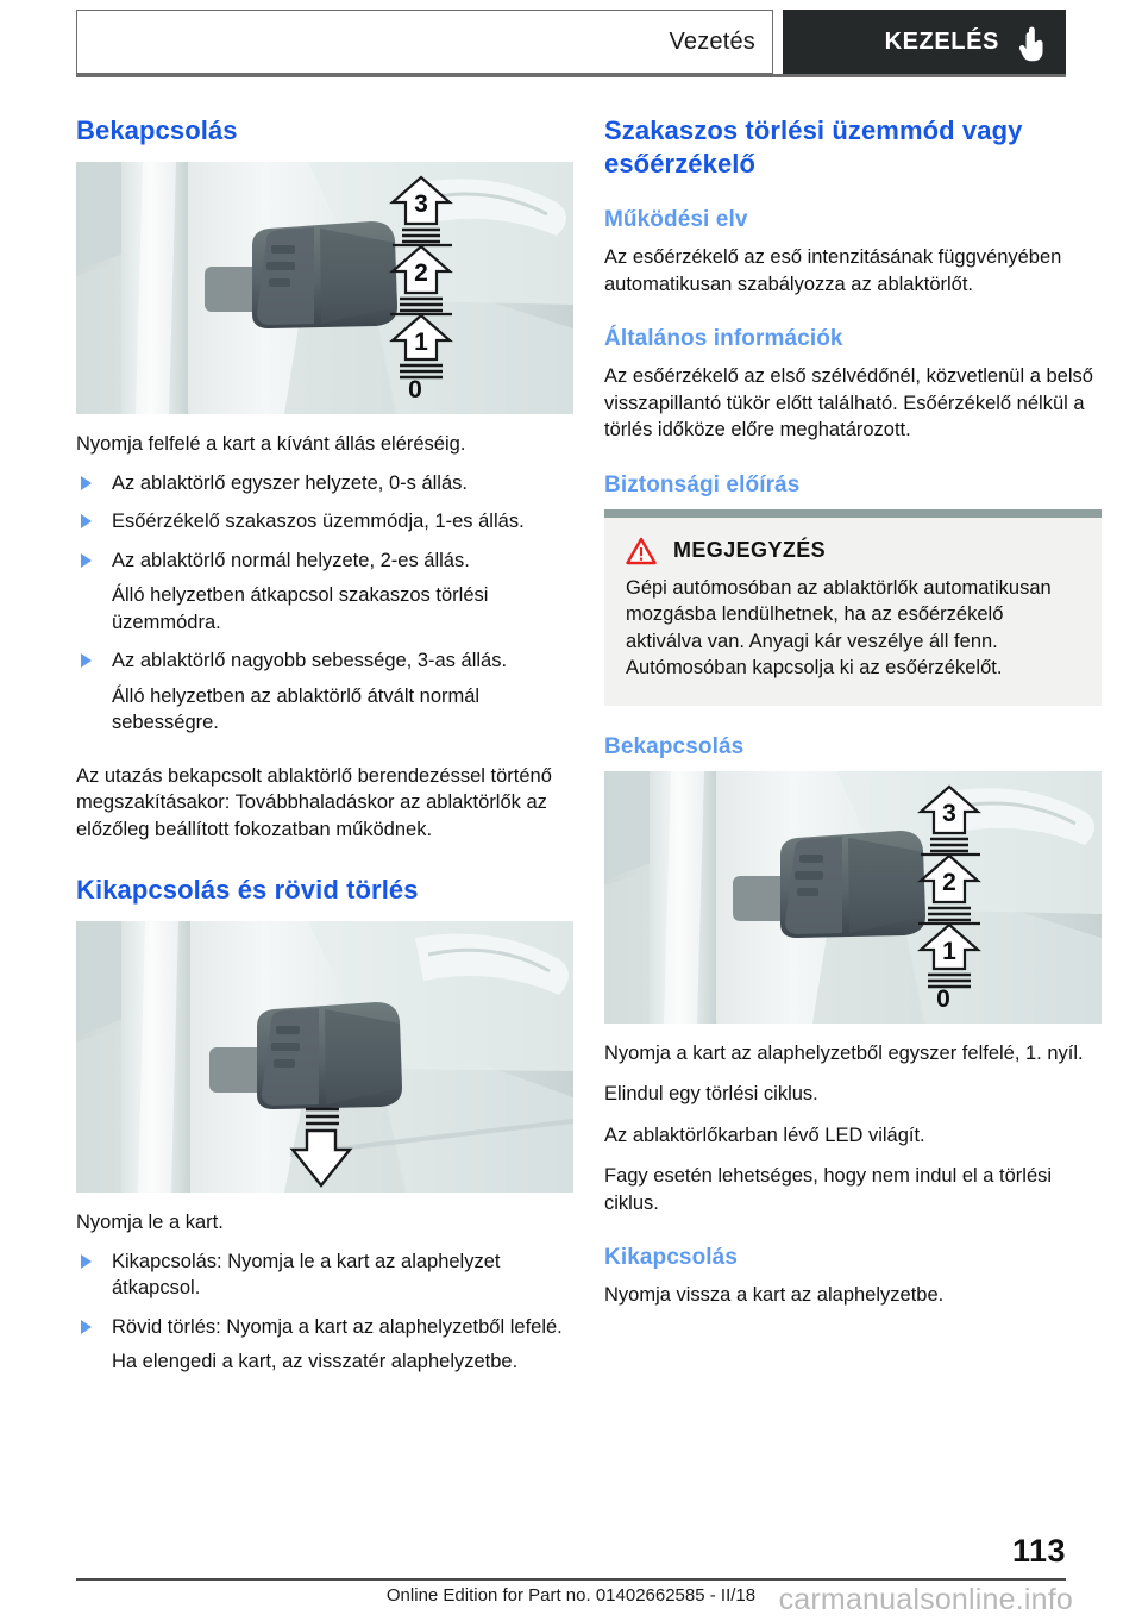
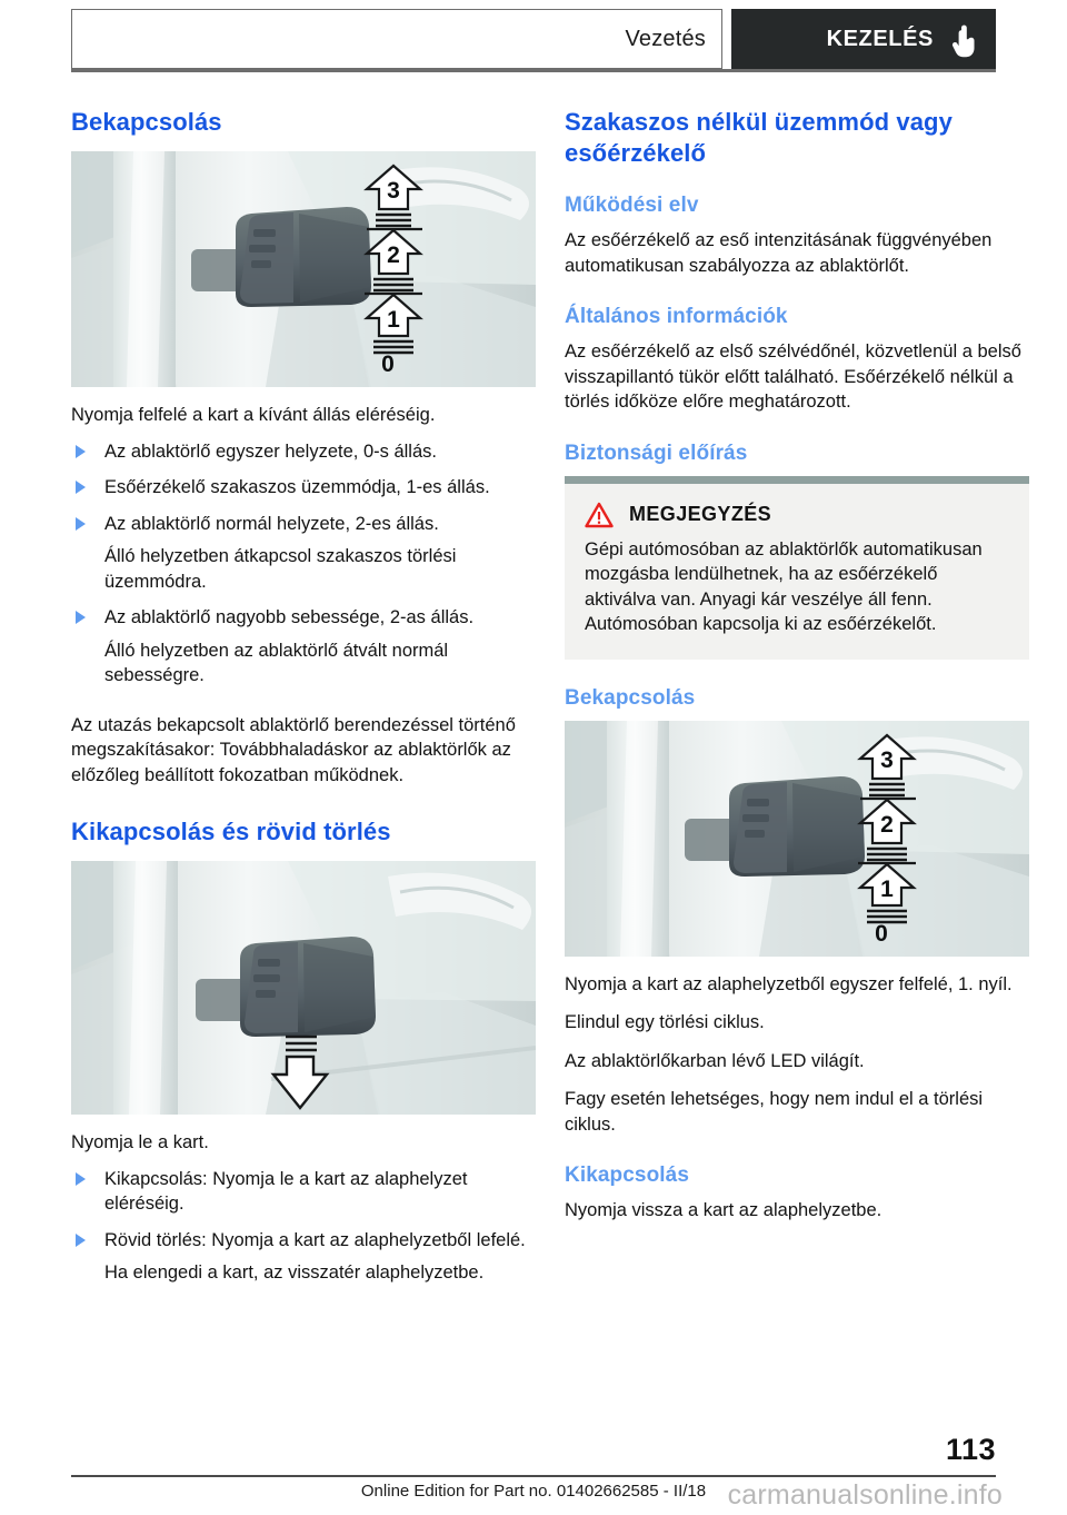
  Vezetés
  KEZELÉS
  Bekapcsolás
  3
  2
  1
  0
  Nyomja felfelé a kart a kívánt állás eléréséig.
  Az ablaktörlő egyszer helyzete, 0-s állás.
  Esőérzékelő szakaszos üzemmódja, 1-es állás.
  Az ablaktörlő normál helyzete, 2-es állás.
  Álló helyzetben átkapcsol szakaszos törlési üzemmódra.
- Az ablaktörlő nagyobb sebessége, 3-as állás.
+ Az ablaktörlő nagyobb sebessége, 2-as állás.
  Álló helyzetben az ablaktörlő átvált normál sebességre.
  Az utazás bekapcsolt ablaktörlő berendezéssel történő megszakításakor: Továbbhaladáskor az ablaktörlők az előzőleg beállított fokozatban működnek.
  Kikapcsolás és rövid törlés
  Nyomja le a kart.
- Kikapcsolás: Nyomja le a kart az alaphelyzet átkapcsol.
+ Kikapcsolás: Nyomja le a kart az alaphelyzet eléréséig.
  Rövid törlés: Nyomja a kart az alaphelyzetből lefelé.
  Ha elengedi a kart, az visszatér alaphelyzetbe.
- Szakaszos törlési üzemmód vagy esőérzékelő
+ Szakaszos nélkül üzemmód vagy esőérzékelő
  Működési elv
  Az esőérzékelő az eső intenzitásának függvényében automatikusan szabályozza az ablaktörlőt.
  Általános információk
  Az esőérzékelő az első szélvédőnél, közvetlenül a belső visszapillantó tükör előtt található. Esőérzékelő nélkül a törlés időköze előre meghatározott.
  Biztonsági előírás
  MEGJEGYZÉS
  Gépi autómosóban az ablaktörlők automatikusan mozgásba lendülhetnek, ha az esőérzékelő aktiválva van. Anyagi kár veszélye áll fenn. Autómosóban kapcsolja ki az esőérzékelőt.
  Bekapcsolás
  3
  2
  1
  0
  Nyomja a kart az alaphelyzetből egyszer felfelé, 1. nyíl.
  Elindul egy törlési ciklus.
  Az ablaktörlőkarban lévő LED világít.
  Fagy esetén lehetséges, hogy nem indul el a törlési ciklus.
  Kikapcsolás
  Nyomja vissza a kart az alaphelyzetbe.
  113
  Online Edition for Part no. 01402662585 - II/18
  carmanualsonline.info
